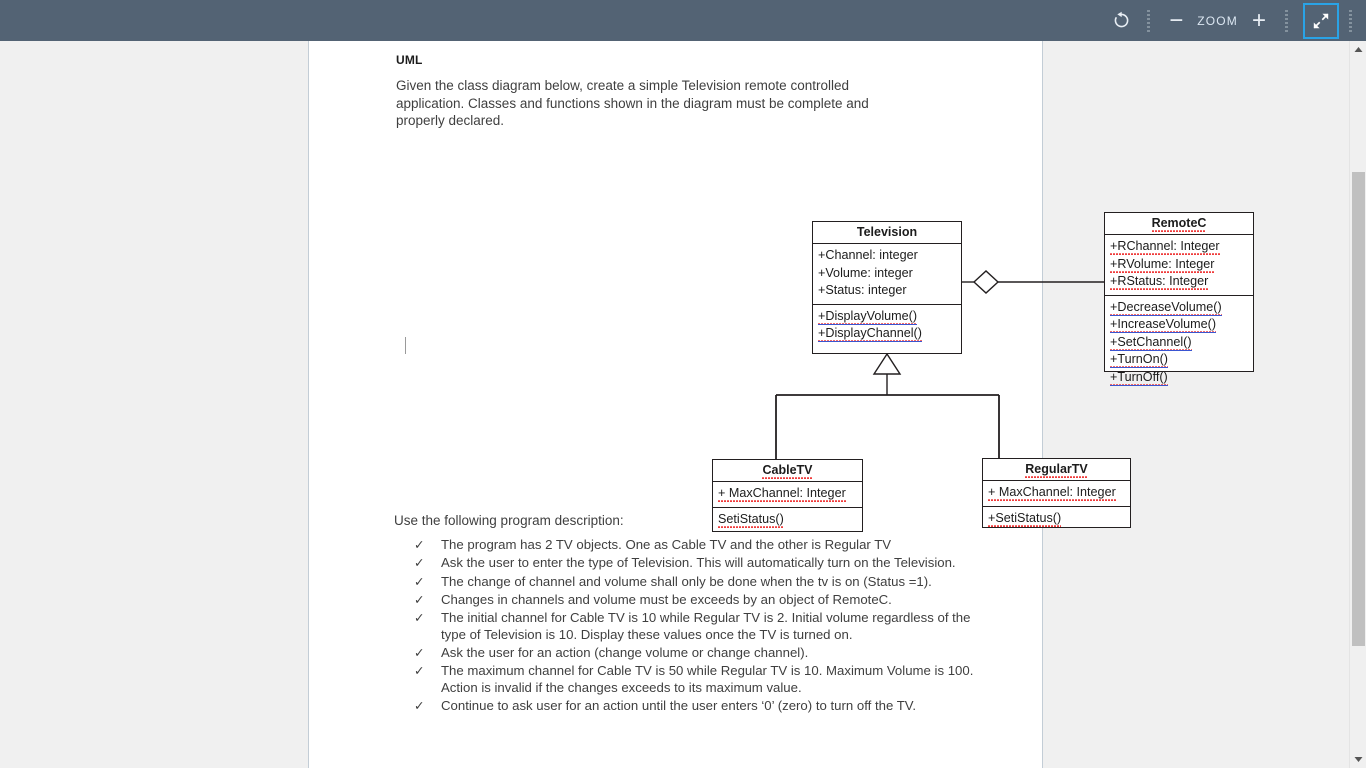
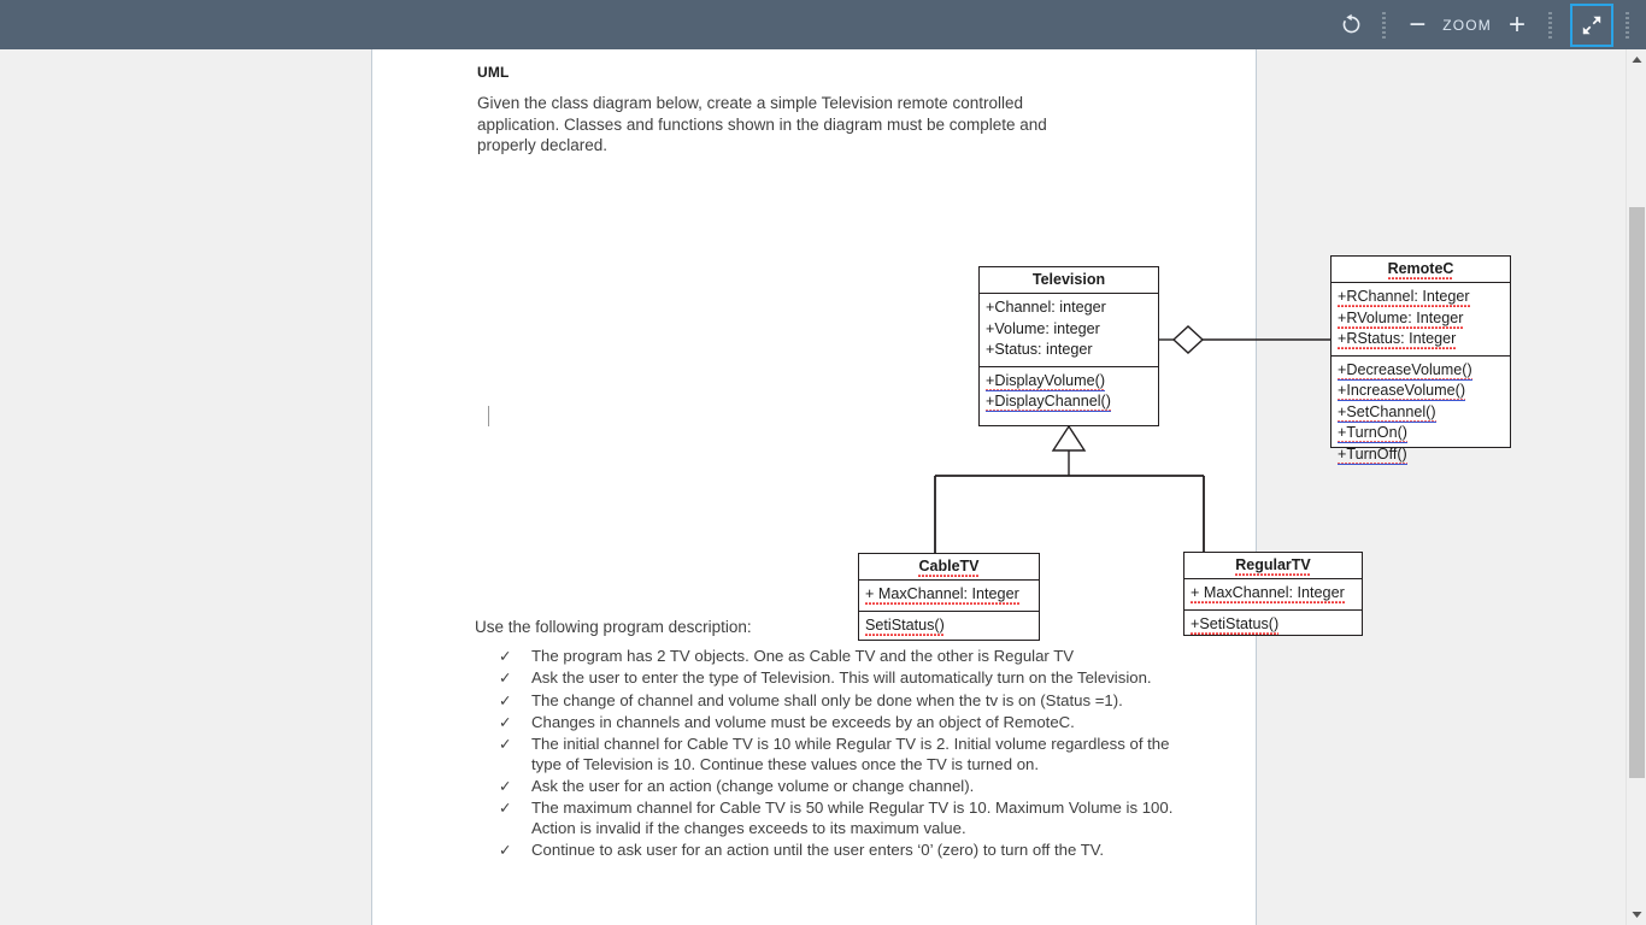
  −
  ZOOM
  +
  UML
  Given the class diagram below, create a simple Television remote controlled application. Classes and functions shown in the diagram must be complete and properly declared.
  Television
  +Channel: integer
  +Volume: integer
  +Status: integer
  +DisplayVolume()
  +DisplayChannel()
  RemoteC
  +RChannel: Integer
  +RVolume: Integer
  +RStatus: Integer
  +DecreaseVolume()
  +IncreaseVolume()
  +SetChannel()
  +TurnOn()
  +TurnOff()
  CableTV
  + MaxChannel: Integer
  SetiStatus()
  RegularTV
  + MaxChannel: Integer
  +SetiStatus()
  Use the following program description:
  ✓
  The program has 2 TV objects. One as Cable TV and the other is Regular TV
  ✓
  Ask the user to enter the type of Television. This will automatically turn on the Television.
  ✓
  The change of channel and volume shall only be done when the tv is on (Status =1).
  ✓
  Changes in channels and volume must be exceeds by an object of RemoteC.
  ✓
- The initial channel for Cable TV is 10 while Regular TV is 2. Initial volume regardless of the type of Television is 10. Display these values once the TV is turned on.
+ The initial channel for Cable TV is 10 while Regular TV is 2. Initial volume regardless of the type of Television is 10. Continue these values once the TV is turned on.
  ✓
  Ask the user for an action (change volume or change channel).
  ✓
  The maximum channel for Cable TV is 50 while Regular TV is 10. Maximum Volume is 100. Action is invalid if the changes exceeds to its maximum value.
  ✓
  Continue to ask user for an action until the user enters ‘0’ (zero) to turn off the TV.
